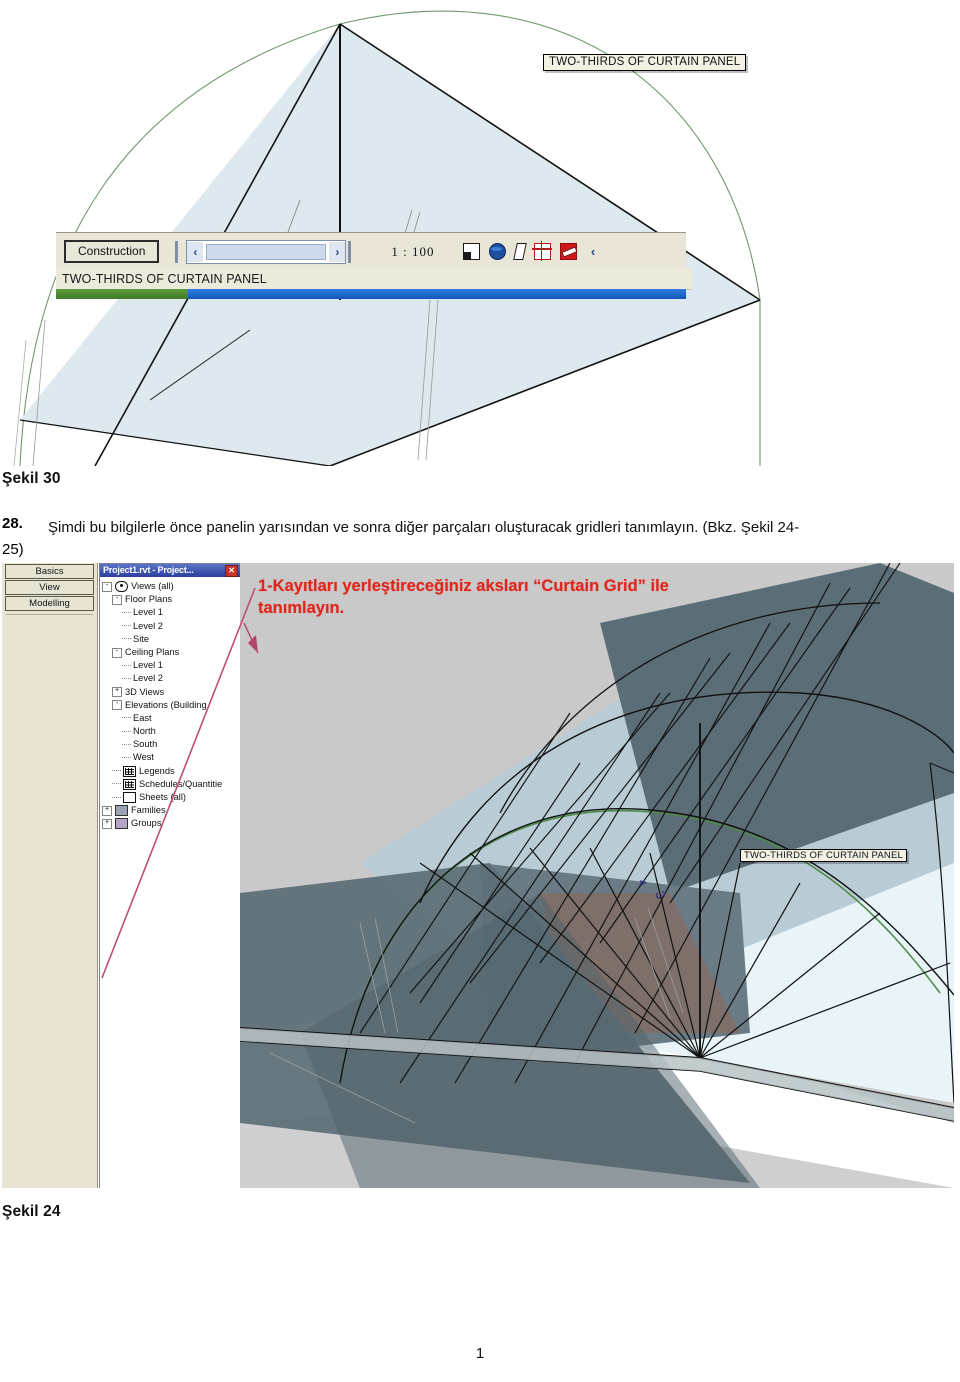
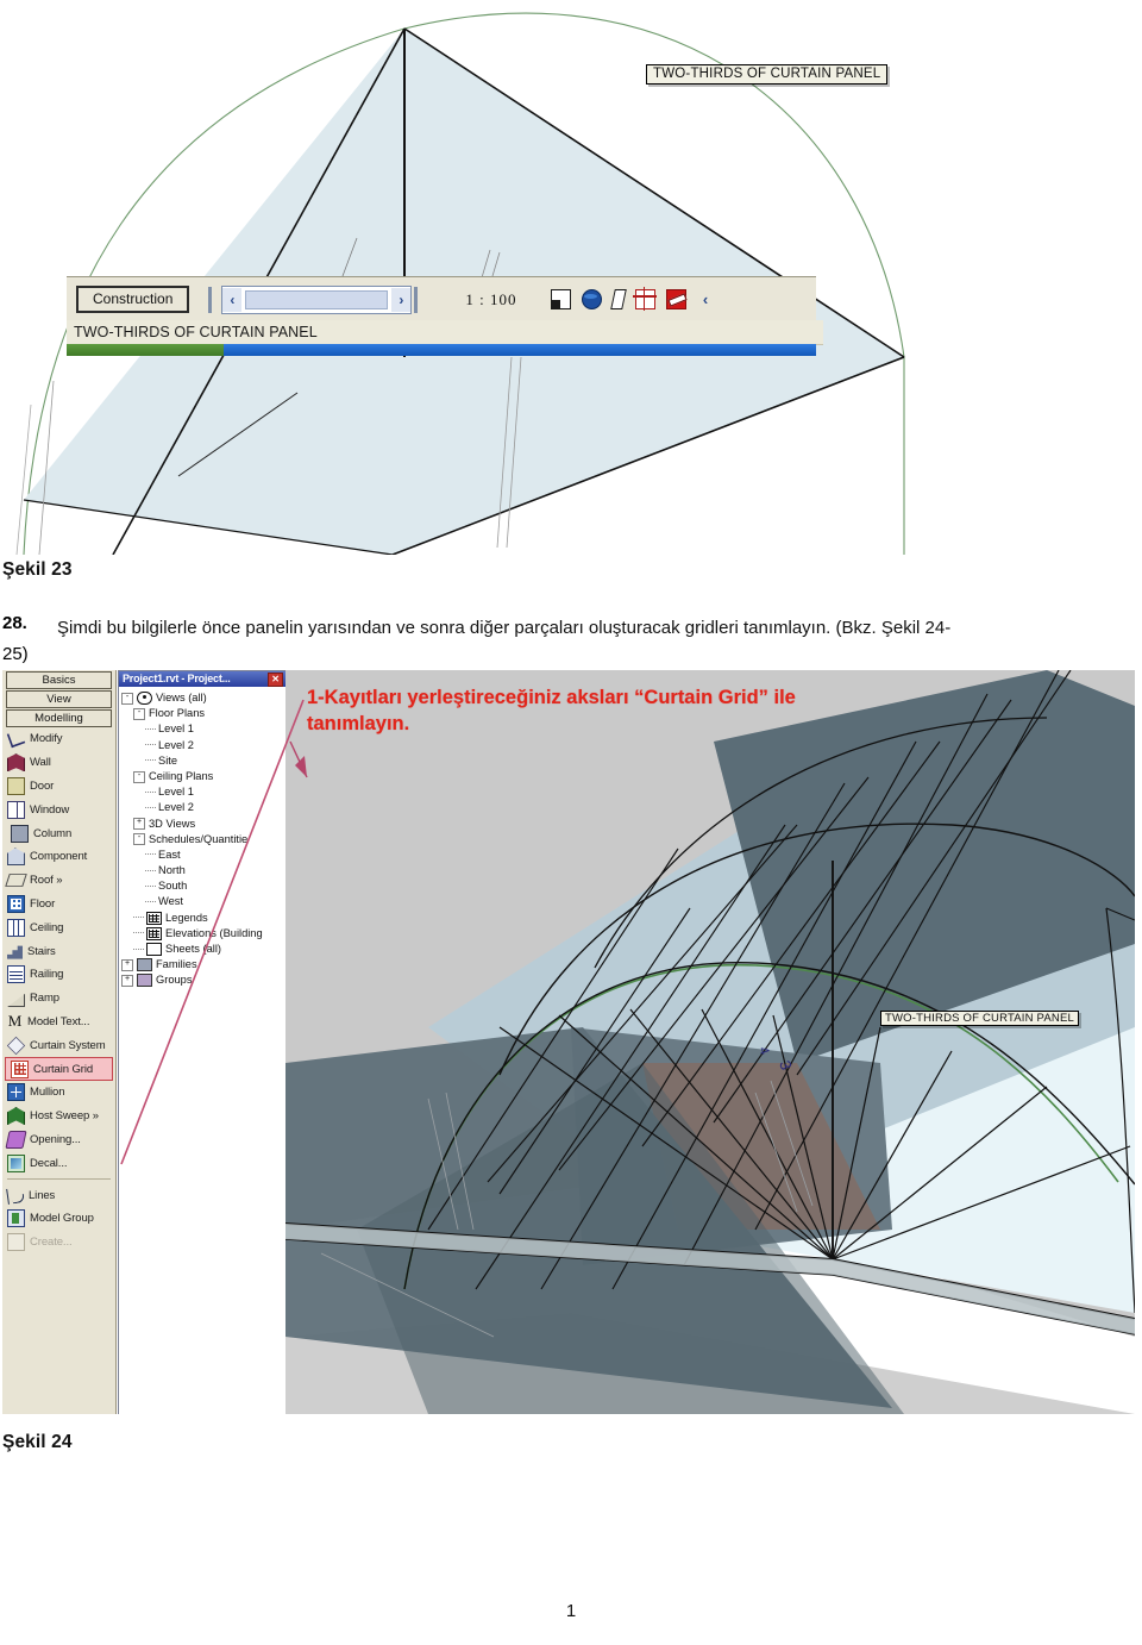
  TWO-THIRDS OF CURTAIN PANEL
  Construction
  ‹
  ›
  1 : 100
  ‹
  TWO-THIRDS OF CURTAIN PANEL
- Şekil 30
+ Şekil 23
  28.
  Şimdi bu bilgilerle önce panelin yarısından ve sonra diğer parçaları oluşturacak gridleri tanımlayın. (Bkz. Şekil 24-
  25)
  Basics
  View
  Modelling
+ Modify
+ Wall
+ Door
+ Window
+ Column
+ Component
+ Roof »
+ Floor
+ Ceiling
+ Stairs
+ Railing
+ Ramp
+ M
+ Model Text...
+ Curtain System
+ Curtain Grid
+ Mullion
+ Host Sweep »
+ Opening...
+ Decal...
+ Lines
+ Model Group
+ Create...
  Project1.rvt - Project...
  ✕
  Views (all)
  Floor Plans
  Level 1
  Level 2
  Site
  Ceiling Plans
  Level 1
  Level 2
  3D Views
- Elevations (Building
+ Schedules/Quantitie
  East
  North
  South
  West
  Legends
- Schedules/Quantitie
+ Elevations (Building
  Sheets (all)
  Families
  Groups
  1-Kayıtları yerleştireceğiniz aksları “Curtain Grid” ile tanımlayın.
  TWO-THIRDS OF CURTAIN PANEL
  Şekil 24
  1
